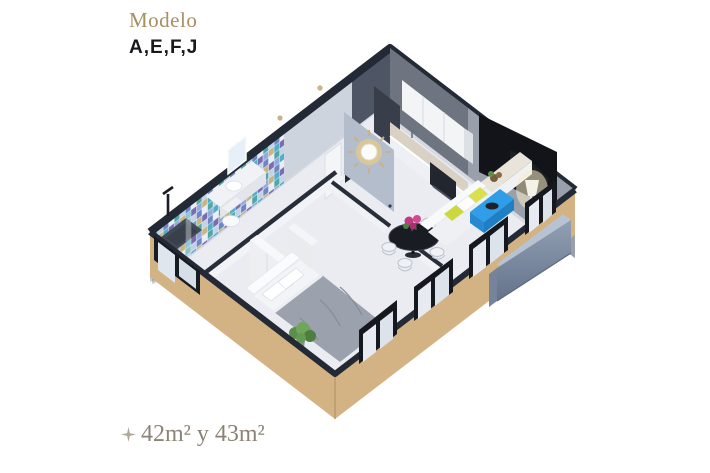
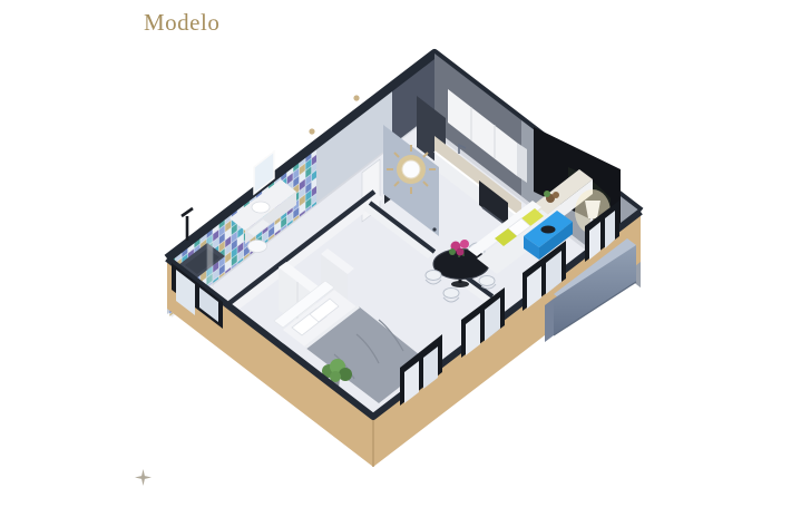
  Modelo
- A,E,F,J
- 42m² y 43m²
